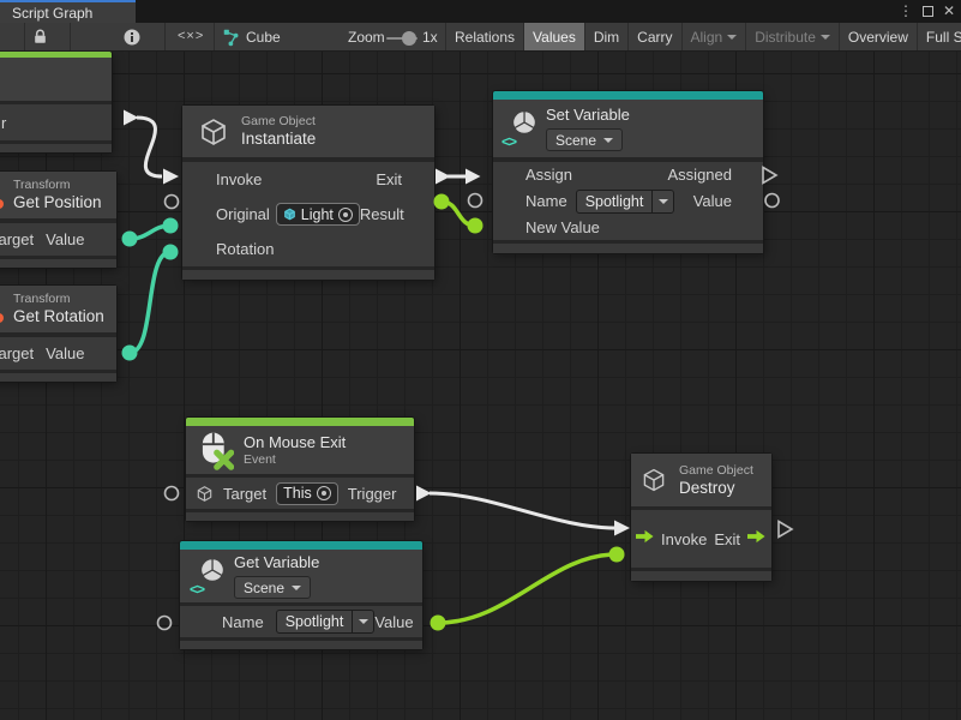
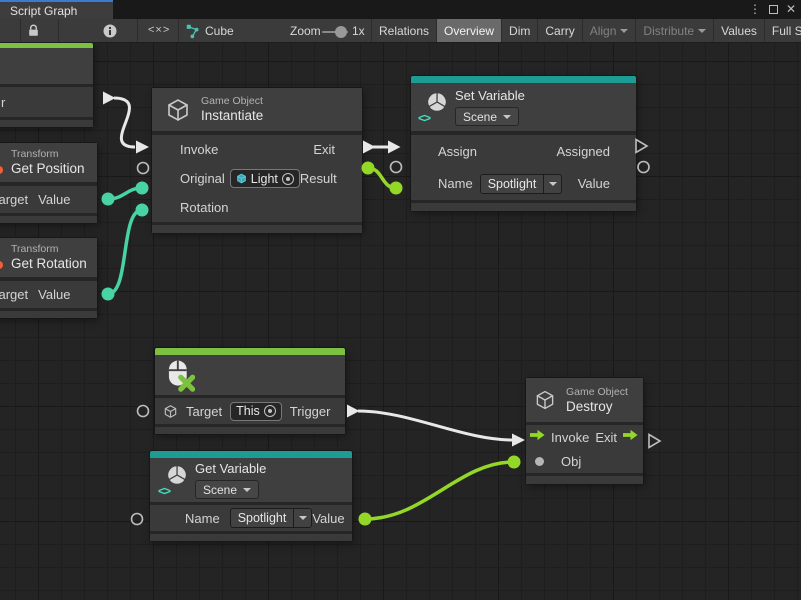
  Script Graph
  ⋮
  ✕
  <×>
  Cube
  Zoom
  1x
  Relations
- Values
+ Overview
  Dim
  Carry
  Align
  Distribute
- Overview
+ Values
  r
  Transform
  Get Position
  arget
  Value
  Transform
  Get Rotation
  arget
  Value
  Game Object
  Instantiate
  Invoke
  Exit
  Original
  Light
  Result
  Rotation
  <>
  Set Variable
  Scene
  Assign
  Assigned
  Name
  Spotlight
  Value
- New Value
- On Mouse Exit
- Event
  Target
  This
  Trigger
  <>
  Get Variable
  Scene
  Name
  Spotlight
  Value
  Game Object
  Destroy
  Invoke
  Exit
+ Obj
